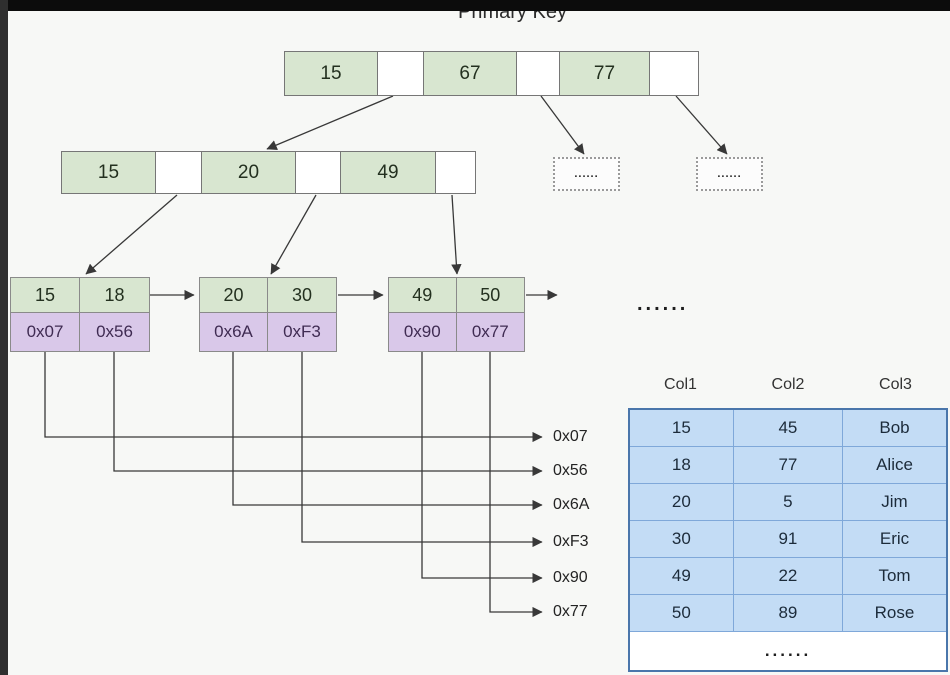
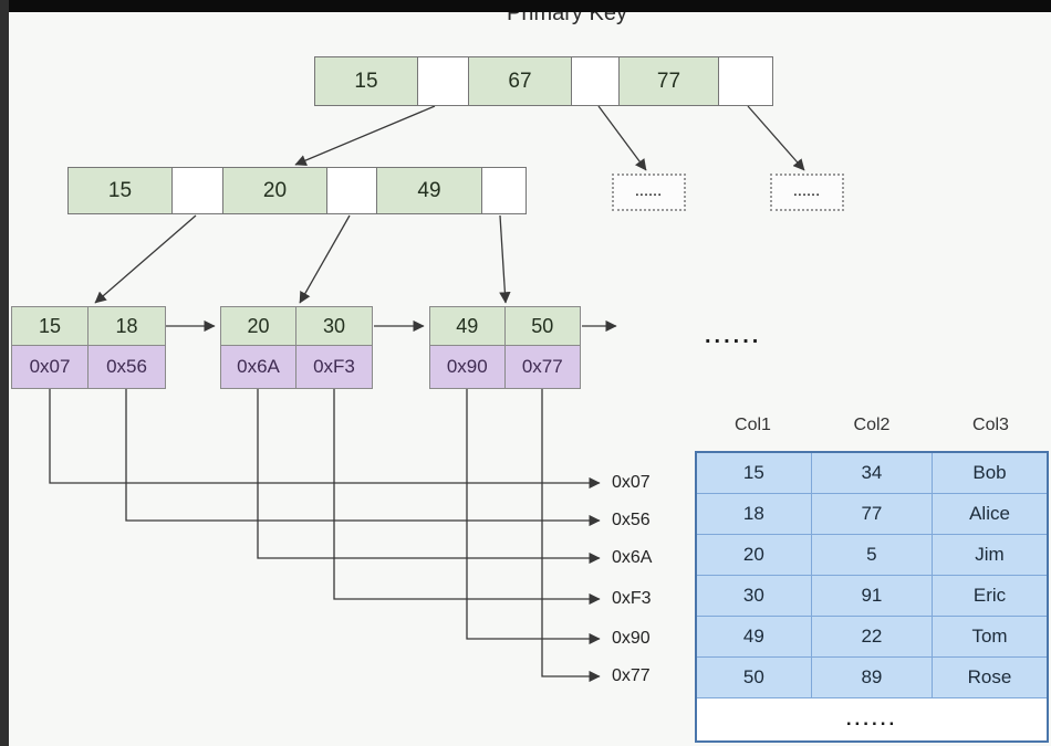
  Primary Key
  15
  67
  77
  15
  20
  49
  ......
  ......
  15
  18
  0x07
  0x56
  20
  30
  0x6A
  0xF3
  49
  50
  0x90
  0x77
  ......
  0x07
  0x56
  0x6A
  0xF3
  0x90
  0x77
  Col1
  Col2
  Col3
- 15	45	Bob
+ 15	34	Bob
  18	77	Alice
  20	5	Jim
  30	91	Eric
  49	22	Tom
  50	89	Rose
  ......
